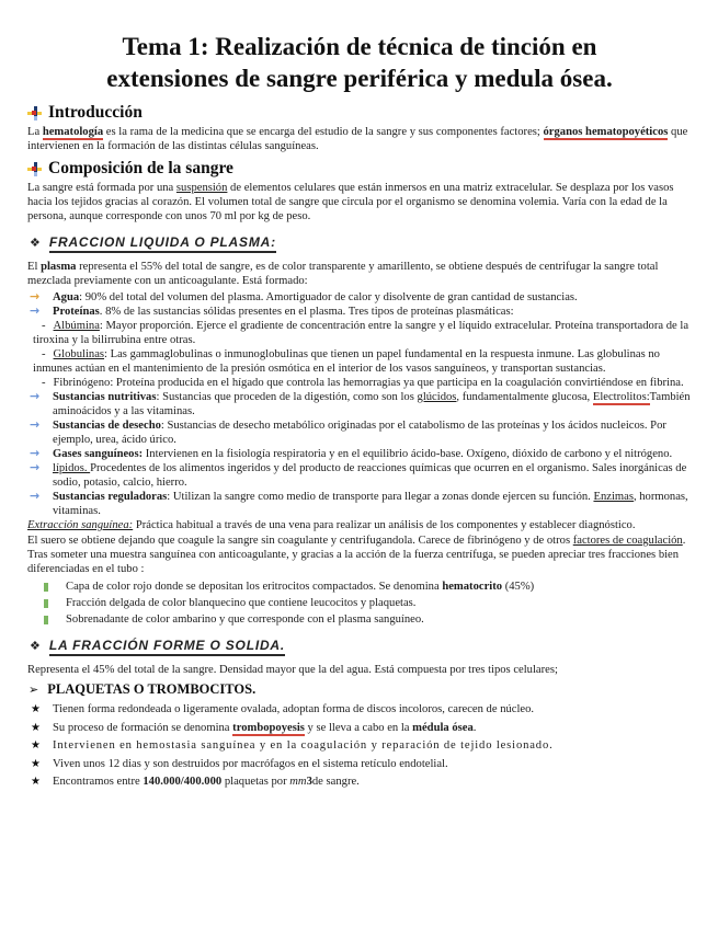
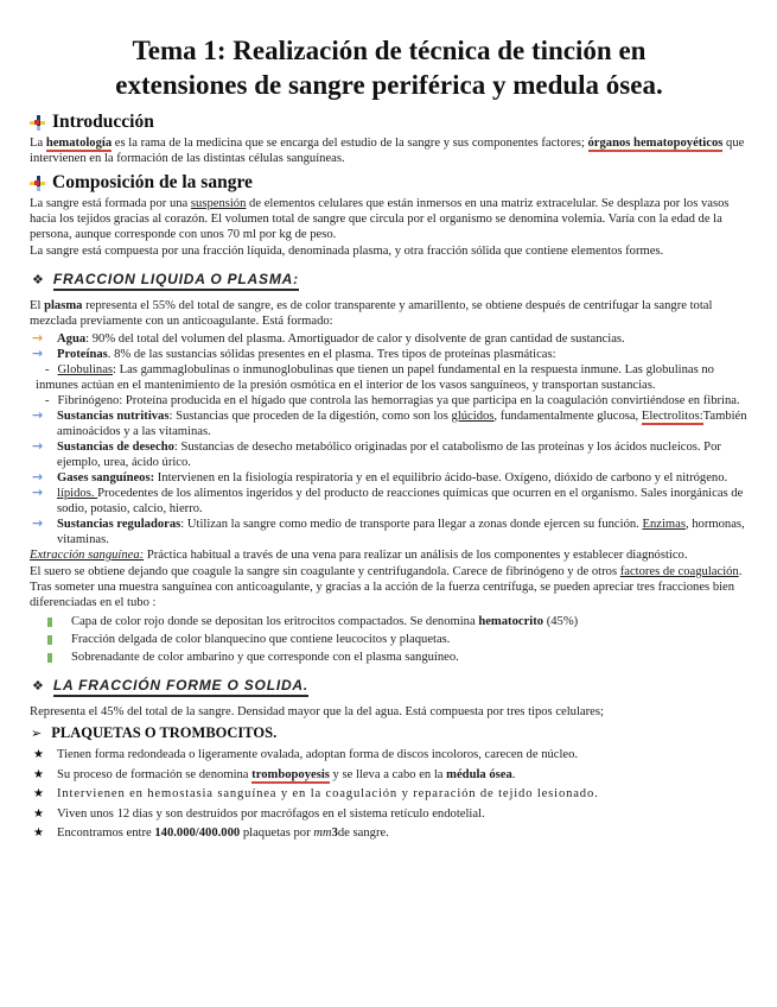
  Tema 1: Realización de técnica de tinción en
  extensiones de sangre periférica y medula ósea.
  Introducción
  La hematología es la rama de la medicina que se encarga del estudio de la sangre y sus componentes factores; órganos hematopoyéticos que intervienen en la formación de las distintas células sanguíneas.
  Composición de la sangre
  La sangre está formada por una suspensión de elementos celulares que están inmersos en una matriz extracelular. Se desplaza por los vasos hacia los tejidos gracias al corazón. El volumen total de sangre que circula por el organismo se denomina volemia. Varía con la edad de la persona, aunque corresponde con unos 70 ml por kg de peso.
+ La sangre está compuesta por una fracción líquida, denominada plasma, y otra fracción sólida que contiene elementos formes.
  ❖
  FRACCION LIQUIDA O PLASMA:
  El plasma representa el 55% del total de sangre, es de color transparente y amarillento, se obtiene después de centrifugar la sangre total mezclada previamente con un anticoagulante. Está formado:
  →
  Agua: 90% del total del volumen del plasma. Amortiguador de calor y disolvente de gran cantidad de sustancias.
  →
  Proteínas. 8% de las sustancias sólidas presentes en el plasma. Tres tipos de proteínas plasmáticas:
- - Albúmina: Mayor proporción. Ejerce el gradiente de concentración entre la sangre y el líquido extracelular. Proteína transportadora de la tiroxina y la bilirrubina entre otras.
  - Globulinas: Las gammaglobulinas o inmunoglobulinas que tienen un papel fundamental en la respuesta inmune. Las globulinas no inmunes actúan en el mantenimiento de la presión osmótica en el interior de los vasos sanguíneos, y transportan sustancias.
  - Fibrinógeno: Proteína producida en el hígado que controla las hemorragias ya que participa en la coagulación convirtiéndose en fibrina.
  →
  Sustancias nutritivas: Sustancias que proceden de la digestión, como son los glúcidos, fundamentalmente glucosa, Electrolitos:También aminoácidos y a las vitaminas.
  →
  Sustancias de desecho: Sustancias de desecho metabólico originadas por el catabolismo de las proteínas y los ácidos nucleicos. Por ejemplo, urea, ácido úrico.
  →
  Gases sanguíneos: Intervienen en la fisiología respiratoria y en el equilibrio ácido-base. Oxígeno, dióxido de carbono y el nitrógeno.
  →
  lípidos. Procedentes de los alimentos ingeridos y del producto de reacciones químicas que ocurren en el organismo. Sales inorgánicas de sodio, potasio, calcio, hierro.
  →
  Sustancias reguladoras: Utilizan la sangre como medio de transporte para llegar a zonas donde ejercen su función. Enzimas, hormonas, vitaminas.
  Extracción sanguínea: Práctica habitual a través de una vena para realizar un análisis de los componentes y establecer diagnóstico.
  El suero se obtiene dejando que coagule la sangre sin coagulante y centrifugandola. Carece de fibrinógeno y de otros factores de coagulación. Tras someter una muestra sanguínea con anticoagulante, y gracias a la acción de la fuerza centrífuga, se pueden apreciar tres fracciones bien diferenciadas en el tubo :
  Capa de color rojo donde se depositan los eritrocitos compactados. Se denomina hematocrito (45%)
  Fracción delgada de color blanquecino que contiene leucocitos y plaquetas.
  Sobrenadante de color ambarino y que corresponde con el plasma sanguíneo.
  ❖
  LA FRACCIÓN FORME O SOLIDA.
  Representa el 45% del total de la sangre. Densidad mayor que la del agua. Está compuesta por tres tipos celulares;
  ➢
  PLAQUETAS O TROMBOCITOS.
  ★
  Tienen forma redondeada o ligeramente ovalada, adoptan forma de discos incoloros, carecen de núcleo.
  ★
  Su proceso de formación se denomina trombopoyesis y se lleva a cabo en la médula ósea.
  ★
  Intervienen en hemostasia sanguínea y en la coagulación y reparación de tejido lesionado.
  ★
  Viven unos 12 dias y son destruidos por macrófagos en el sistema retículo endotelial.
  ★
  Encontramos entre 140.000/400.000 plaquetas por mm3de sangre.
